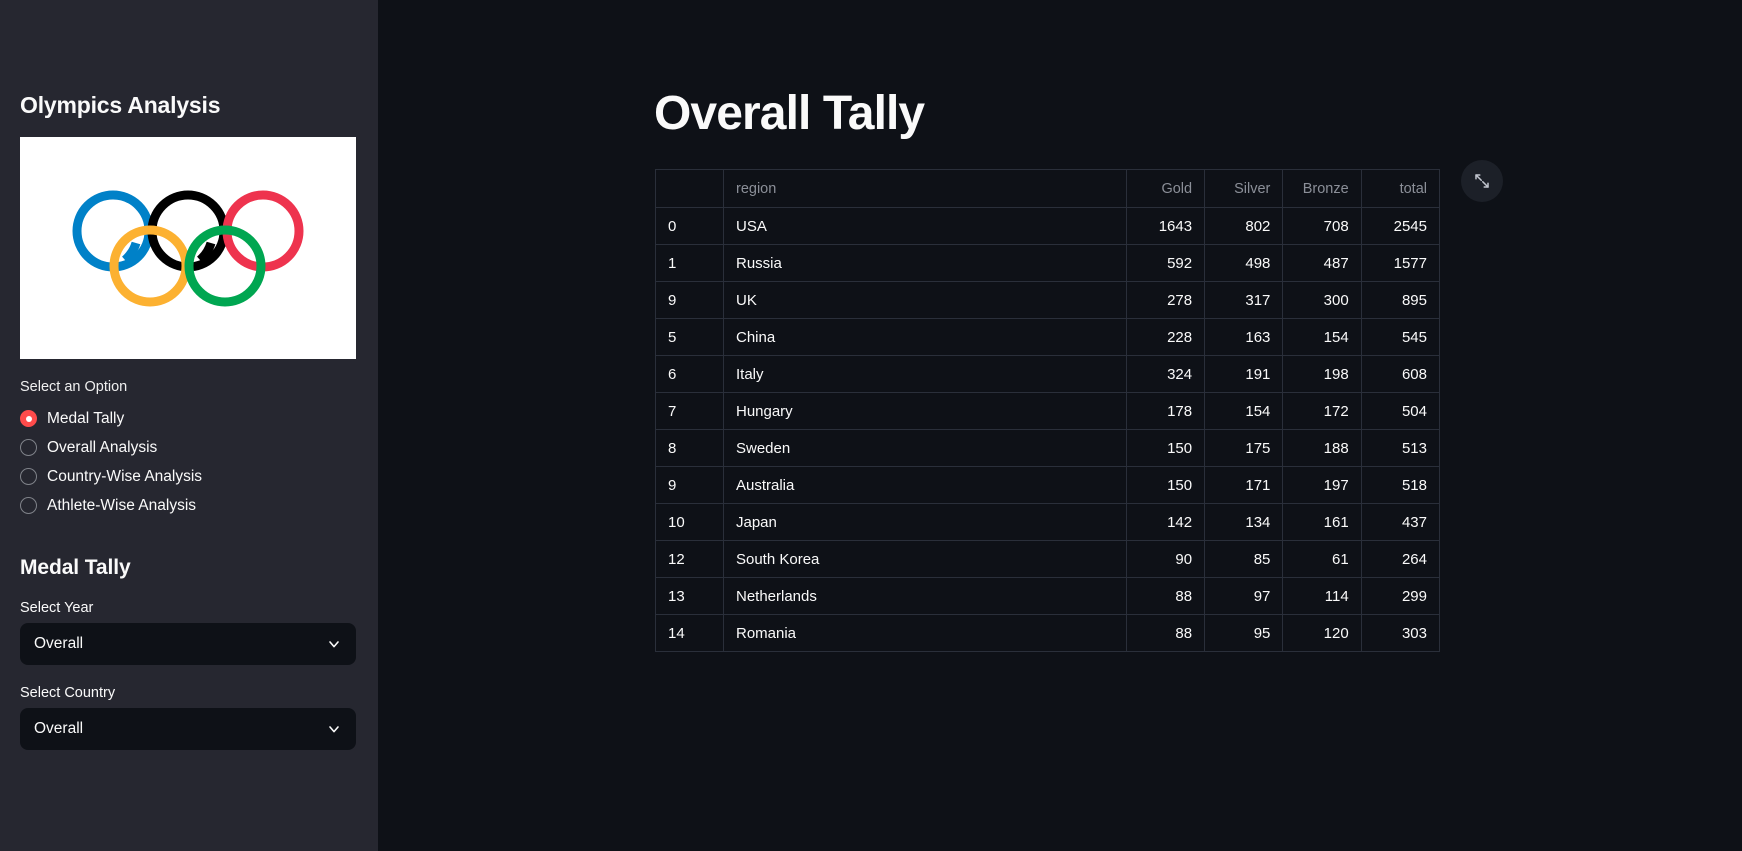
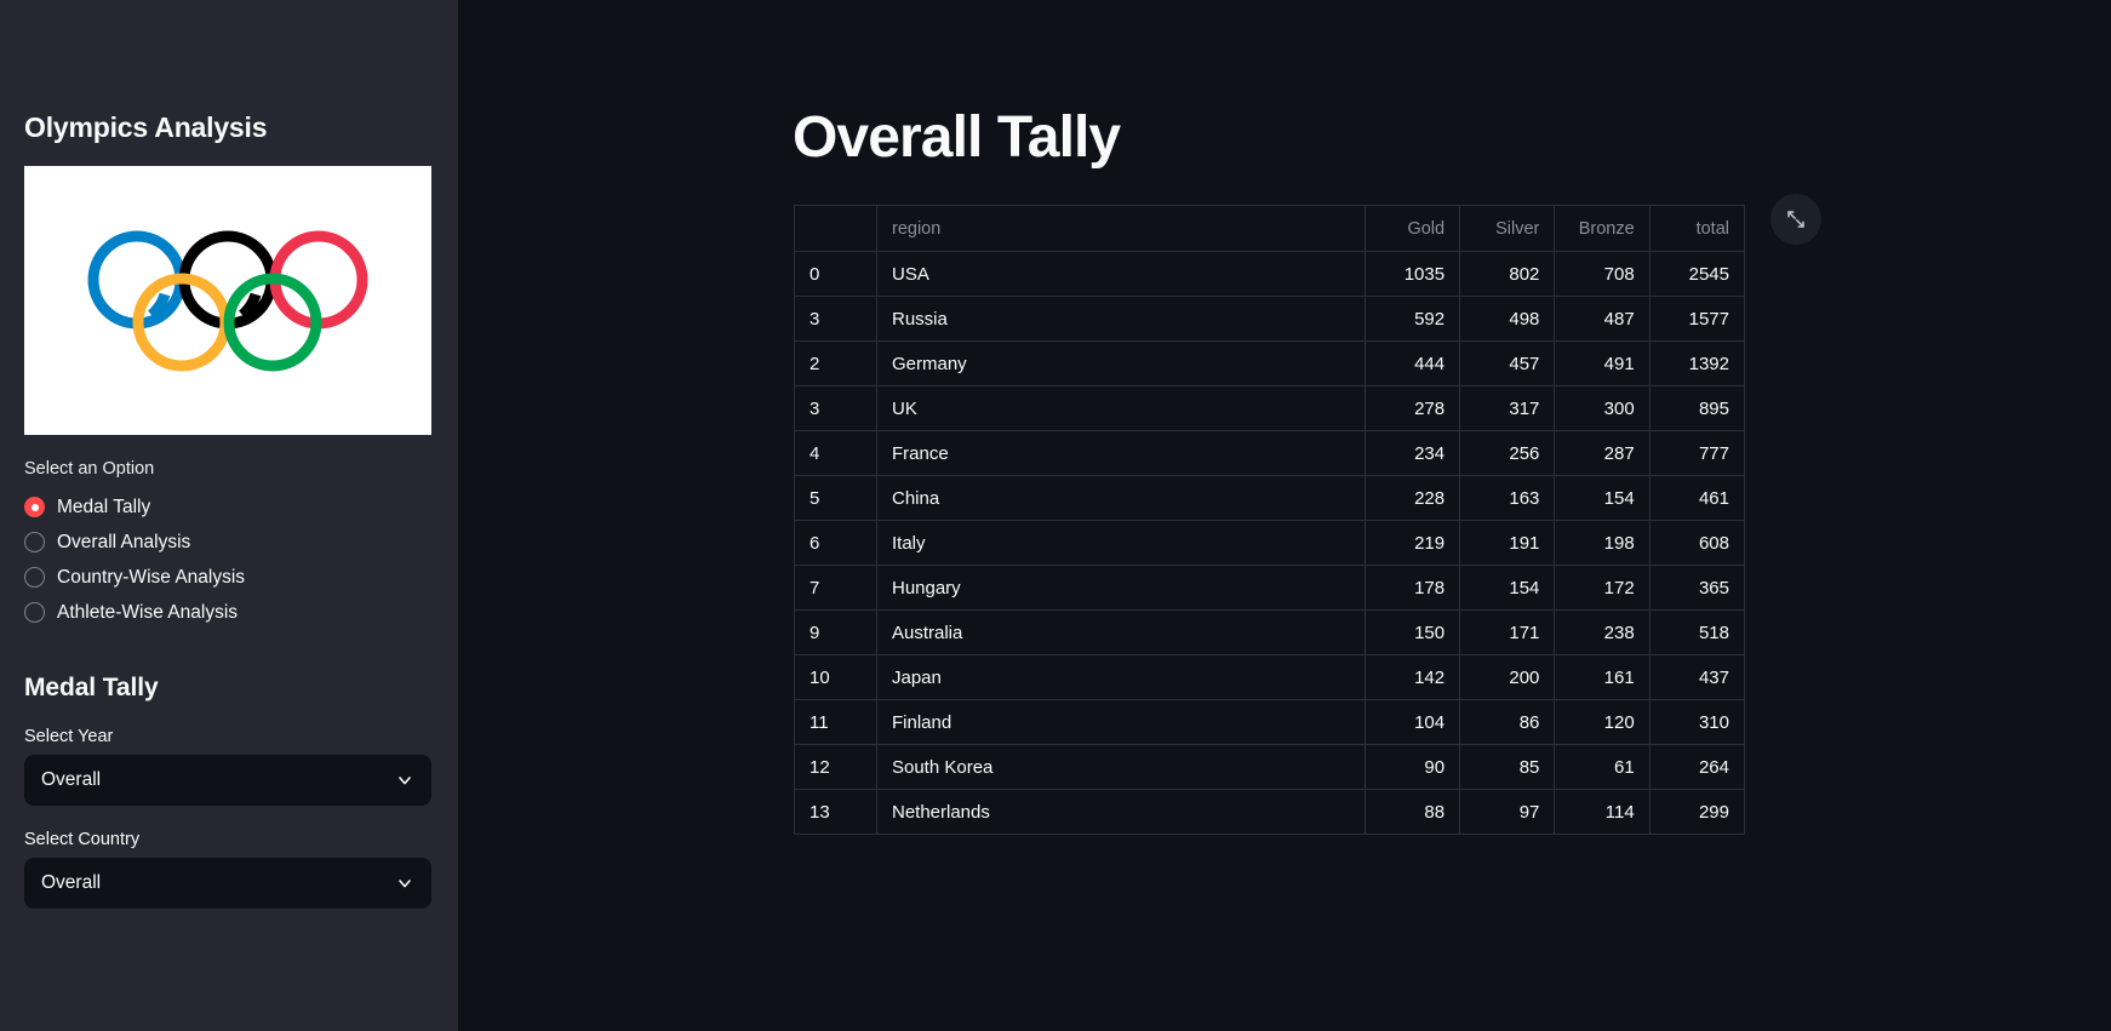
  Olympics Analysis
  Select an Option
  Medal Tally
  Overall Analysis
  Country-Wise Analysis
  Athlete-Wise Analysis
  Medal Tally
  Select Year
  Overall
  Select Country
  Overall
  Overall Tally
  	region	Gold	Silver	Bronze	total
- 0	USA	1643	802	708	2545
+ 0	USA	1035	802	708	2545
- 1	Russia	592	498	487	1577
+ 3	Russia	592	498	487	1577
+ 2	Germany	444	457	491	1392
- 9	UK	278	317	300	895
+ 3	UK	278	317	300	895
+ 4	France	234	256	287	777
- 5	China	228	163	154	545
+ 5	China	228	163	154	461
- 6	Italy	324	191	198	608
+ 6	Italy	219	191	198	608
- 7	Hungary	178	154	172	504
+ 7	Hungary	178	154	172	365
- 8	Sweden	150	175	188	513
- 9	Australia	150	171	197	518
+ 9	Australia	150	171	238	518
- 10	Japan	142	134	161	437
+ 10	Japan	142	200	161	437
+ 11	Finland	104	86	120	310
  12	South Korea	90	85	61	264
  13	Netherlands	88	97	114	299
- 14	Romania	88	95	120	303
